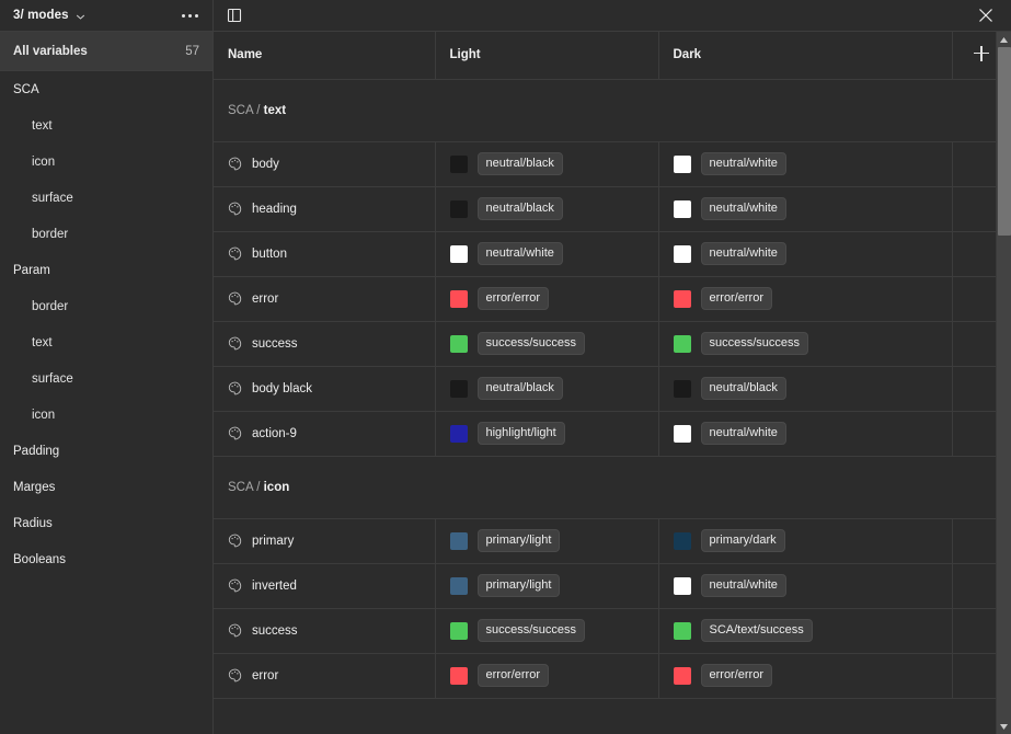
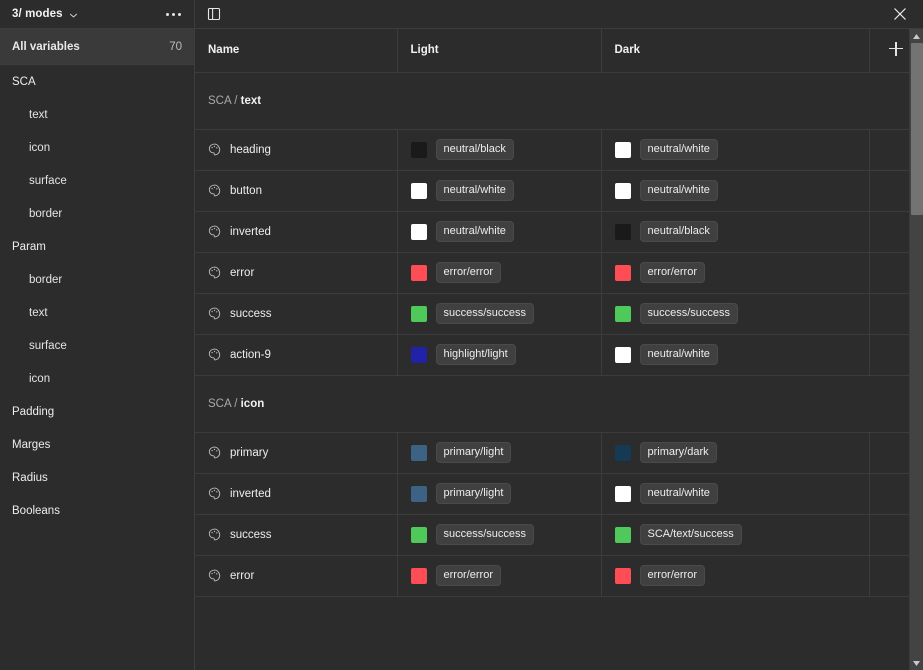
  3/ modes
  All variables
- 57
+ 70
  SCA
  text
  icon
  surface
  border
  Param
  border
  text
  surface
  icon
  Padding
  Marges
  Radius
  Booleans
  Name	Light	Dark
  SCA / text
- body	neutral/black	neutral/white
  heading	neutral/black	neutral/white
  button	neutral/white	neutral/white
+ inverted	neutral/white	neutral/black
  error	error/error	error/error
  success	success/success	success/success
- body black	neutral/black	neutral/black
  action-9	highlight/light	neutral/white
  SCA / icon
  primary	primary/light	primary/dark
  inverted	primary/light	neutral/white
  success	success/success	SCA/text/success
  error	error/error	error/error
